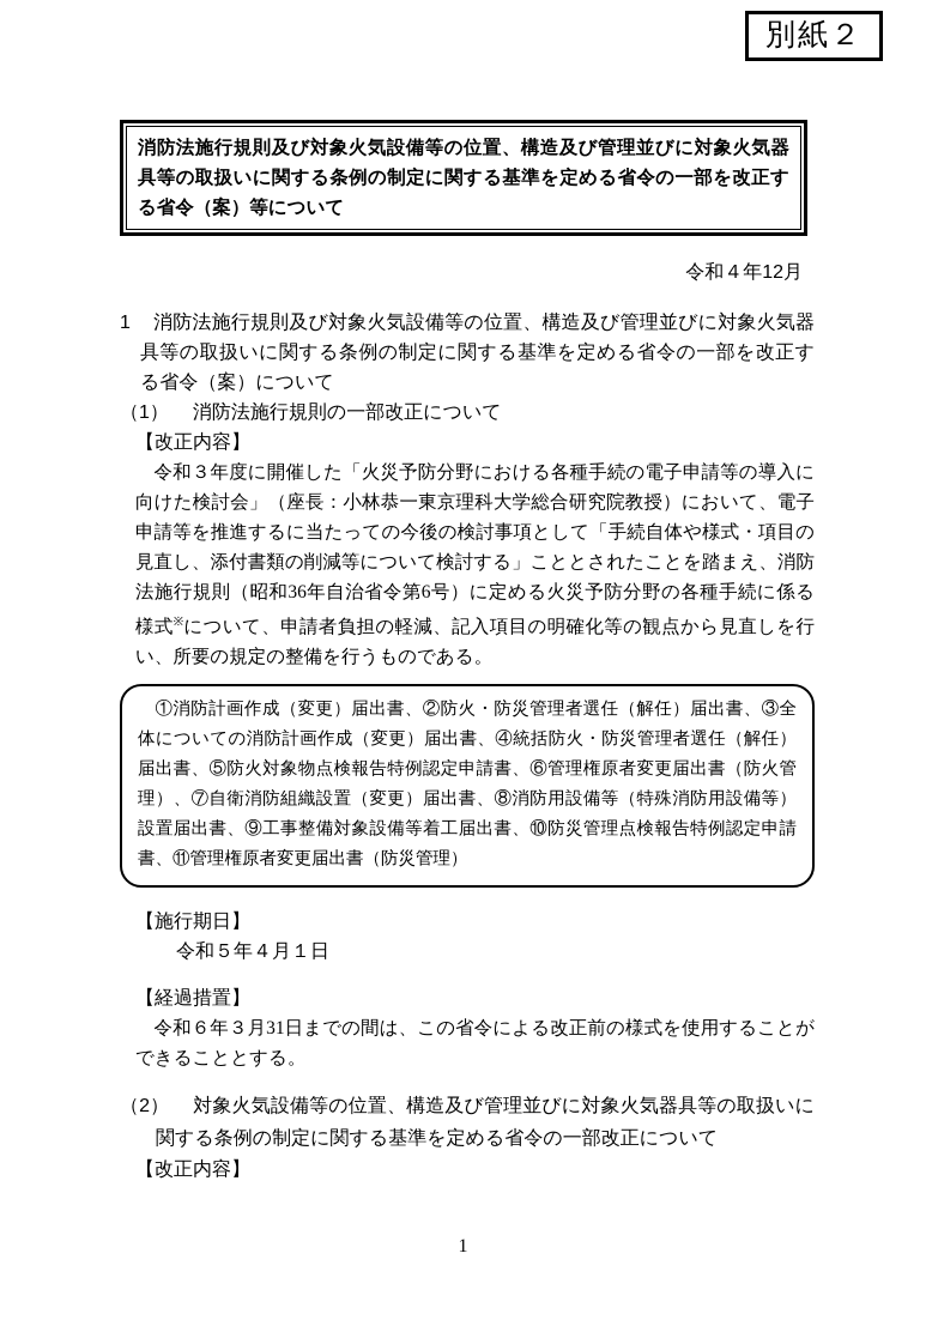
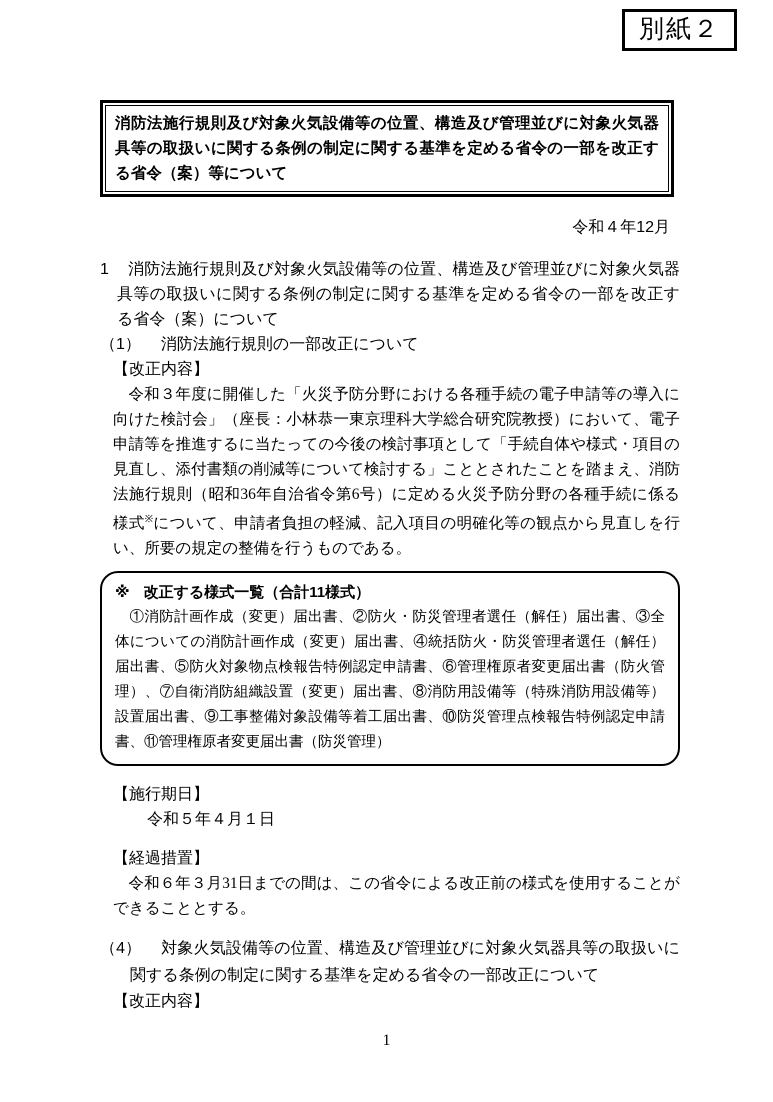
  別紙２
  消防法施行規則及び対象火気設備等の位置、構造及び管理並びに対象火気器具等の取扱いに関する条例の制定に関する基準を定める省令の一部を改正する省令（案）等について
  令和４年12月
  1 消防法施行規則及び対象火気設備等の位置、構造及び管理並びに対象火気器具等の取扱いに関する条例の制定に関する基準を定める省令の一部を改正する省令（案）について
  （1） 消防法施行規則の一部改正について
  【改正内容】
  令和３年度に開催した「火災予防分野における各種手続の電子申請等の導入に向けた検討会」（座長：小林恭一東京理科大学総合研究院教授）において、電子申請等を推進するに当たっての今後の検討事項として「手続自体や様式・項目の見直し、添付書類の削減等について検討する」こととされたことを踏まえ、消防法施行規則（昭和36年自治省令第6号）に定める火災予防分野の各種手続に係る様式※について、申請者負担の軽減、記入項目の明確化等の観点から見直しを行い、所要の規定の整備を行うものである。
+ ※ 改正する様式一覧（合計11様式）
  ①消防計画作成（変更）届出書、②防火・防災管理者選任（解任）届出書、③全体についての消防計画作成（変更）届出書、④統括防火・防災管理者選任（解任）届出書、⑤防火対象物点検報告特例認定申請書、⑥管理権原者変更届出書（防火管理）、⑦自衛消防組織設置（変更）届出書、⑧消防用設備等（特殊消防用設備等）設置届出書、⑨工事整備対象設備等着工届出書、⑩防災管理点検報告特例認定申請書、⑪管理権原者変更届出書（防災管理）
  【施行期日】
  令和５年４月１日
  【経過措置】
  令和６年３月31日までの間は、この省令による改正前の様式を使用することができることとする。
- （2） 対象火気設備等の位置、構造及び管理並びに対象火気器具等の取扱いに関する条例の制定に関する基準を定める省令の一部改正について
+ （4） 対象火気設備等の位置、構造及び管理並びに対象火気器具等の取扱いに関する条例の制定に関する基準を定める省令の一部改正について
  【改正内容】
  1
